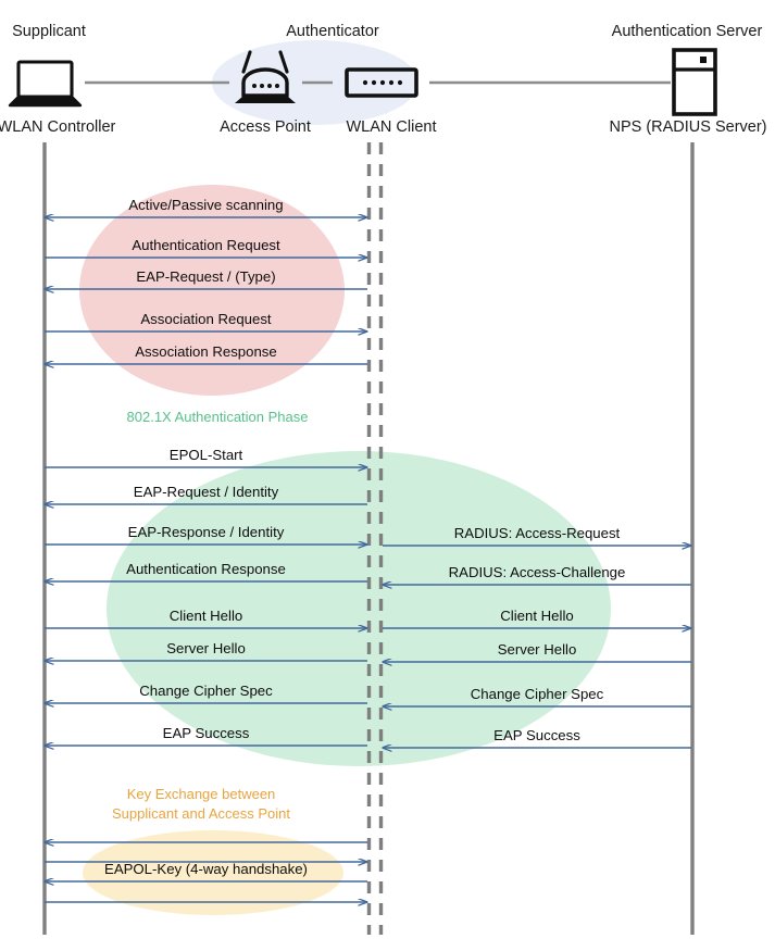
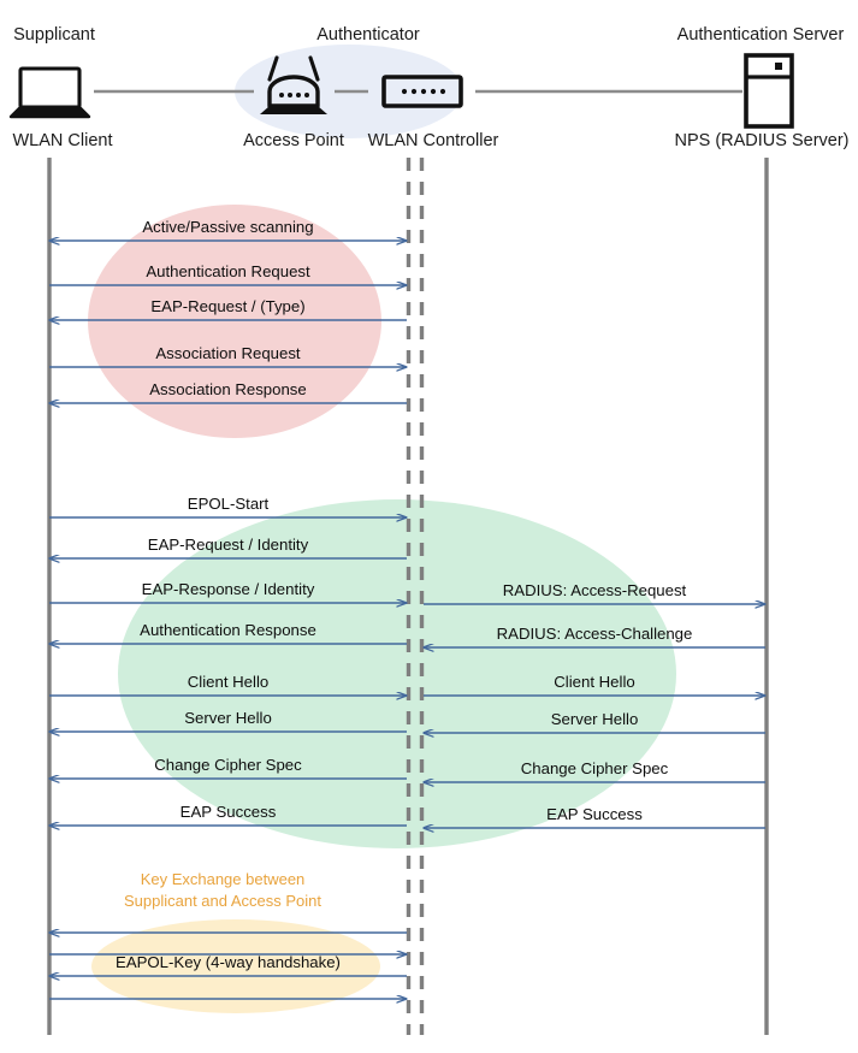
  Supplicant
  Authenticator
  Authentication Server
- WLAN Controller
+ WLAN Client
  Access Point
- WLAN Client
+ WLAN Controller
  NPS (RADIUS Server)
- 802.1X Authentication Phase
  Key Exchange between
  Supplicant and Access Point
  Active/Passive scanning
  Authentication Request
  EAP-Request / (Type)
  Association Request
  Association Response
  EPOL-Start
  EAP-Request / Identity
  EAP-Response / Identity
  Authentication Response
  Client Hello
  Server Hello
  Change Cipher Spec
  EAP Success
  EAPOL-Key (4-way handshake)
  RADIUS: Access-Request
  RADIUS: Access-Challenge
  Client Hello
  Server Hello
  Change Cipher Spec
  EAP Success
